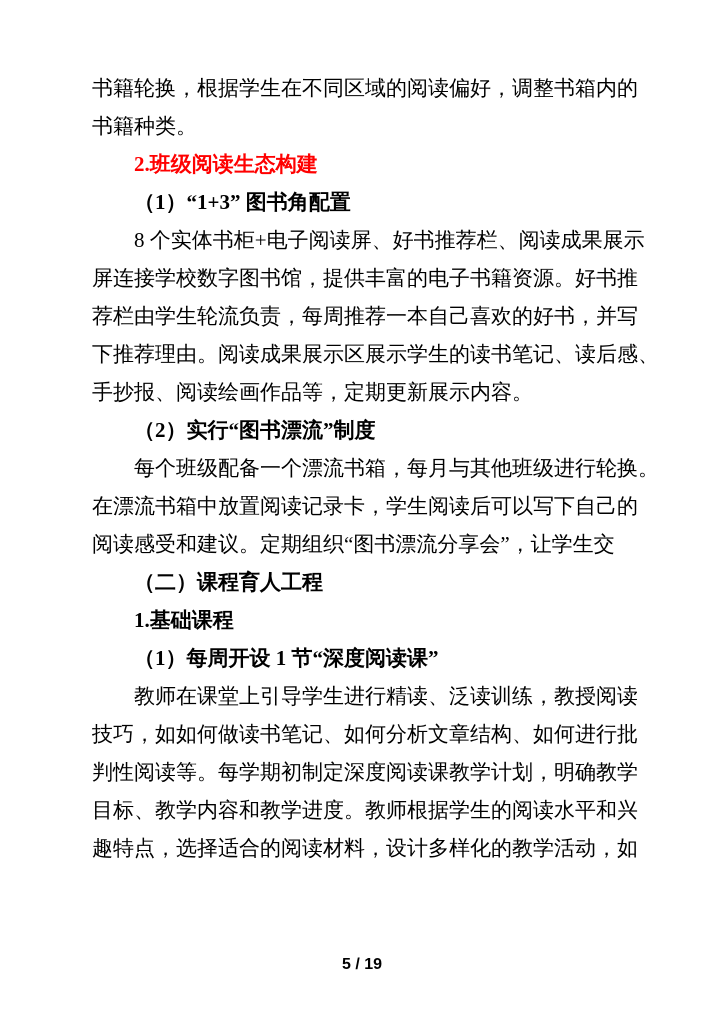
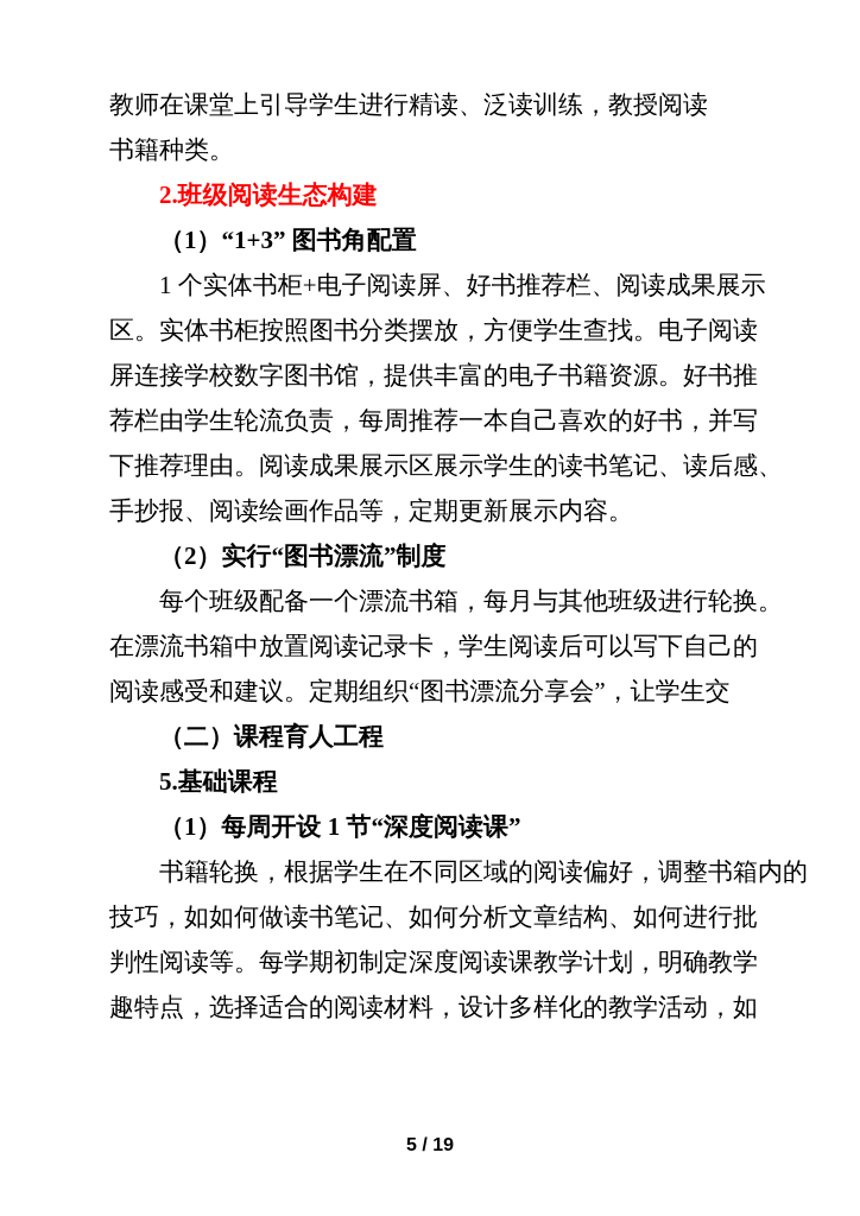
- 书籍轮换，根据学生在不同区域的阅读偏好，调整书箱内的
+ 教师在课堂上引导学生进行精读、泛读训练，教授阅读
  书籍种类。
  2.班级阅读生态构建
  （1）“1+3” 图书角配置
- 8 个实体书柜+电子阅读屏、好书推荐栏、阅读成果展示
+ 1 个实体书柜+电子阅读屏、好书推荐栏、阅读成果展示
+ 区。实体书柜按照图书分类摆放，方便学生查找。电子阅读
  屏连接学校数字图书馆，提供丰富的电子书籍资源。好书推
  荐栏由学生轮流负责，每周推荐一本自己喜欢的好书，并写
  下推荐理由。阅读成果展示区展示学生的读书笔记、读后感、
  手抄报、阅读绘画作品等，定期更新展示内容。
  （2）实行“图书漂流”制度
  每个班级配备一个漂流书箱，每月与其他班级进行轮换。
  在漂流书箱中放置阅读记录卡，学生阅读后可以写下自己的
  阅读感受和建议。定期组织“图书漂流分享会”，让学生交
  （二）课程育人工程
- 1.基础课程
+ 5.基础课程
  （1）每周开设 1 节“深度阅读课”
- 教师在课堂上引导学生进行精读、泛读训练，教授阅读
+ 书籍轮换，根据学生在不同区域的阅读偏好，调整书箱内的
  技巧，如如何做读书笔记、如何分析文章结构、如何进行批
  判性阅读等。每学期初制定深度阅读课教学计划，明确教学
- 目标、教学内容和教学进度。教师根据学生的阅读水平和兴
  趣特点，选择适合的阅读材料，设计多样化的教学活动，如
  5 / 19
